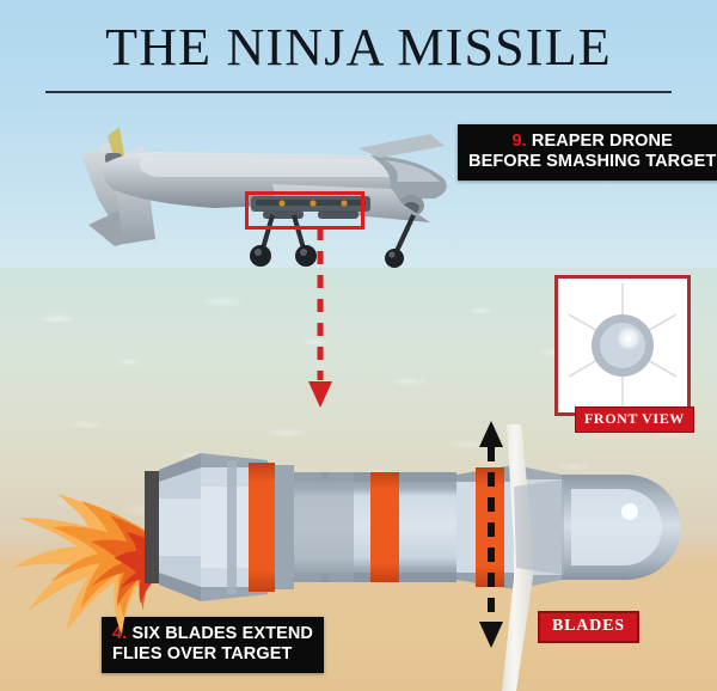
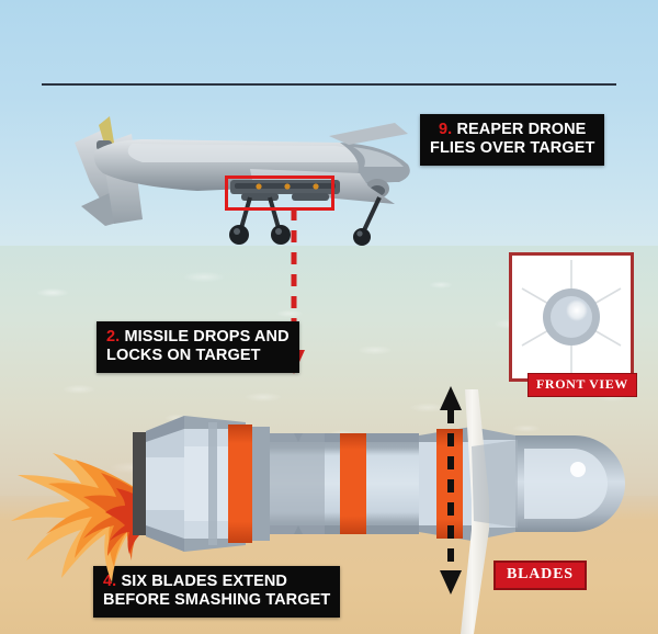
- THE NINJA MISSILE
  9. REAPER DRONE
- BEFORE SMASHING TARGET
+ FLIES OVER TARGET
+ 2. MISSILE DROPS AND
+ LOCKS ON TARGET
  4. SIX BLADES EXTEND
- FLIES OVER TARGET
+ BEFORE SMASHING TARGET
  FRONT VIEW
  BLADES
